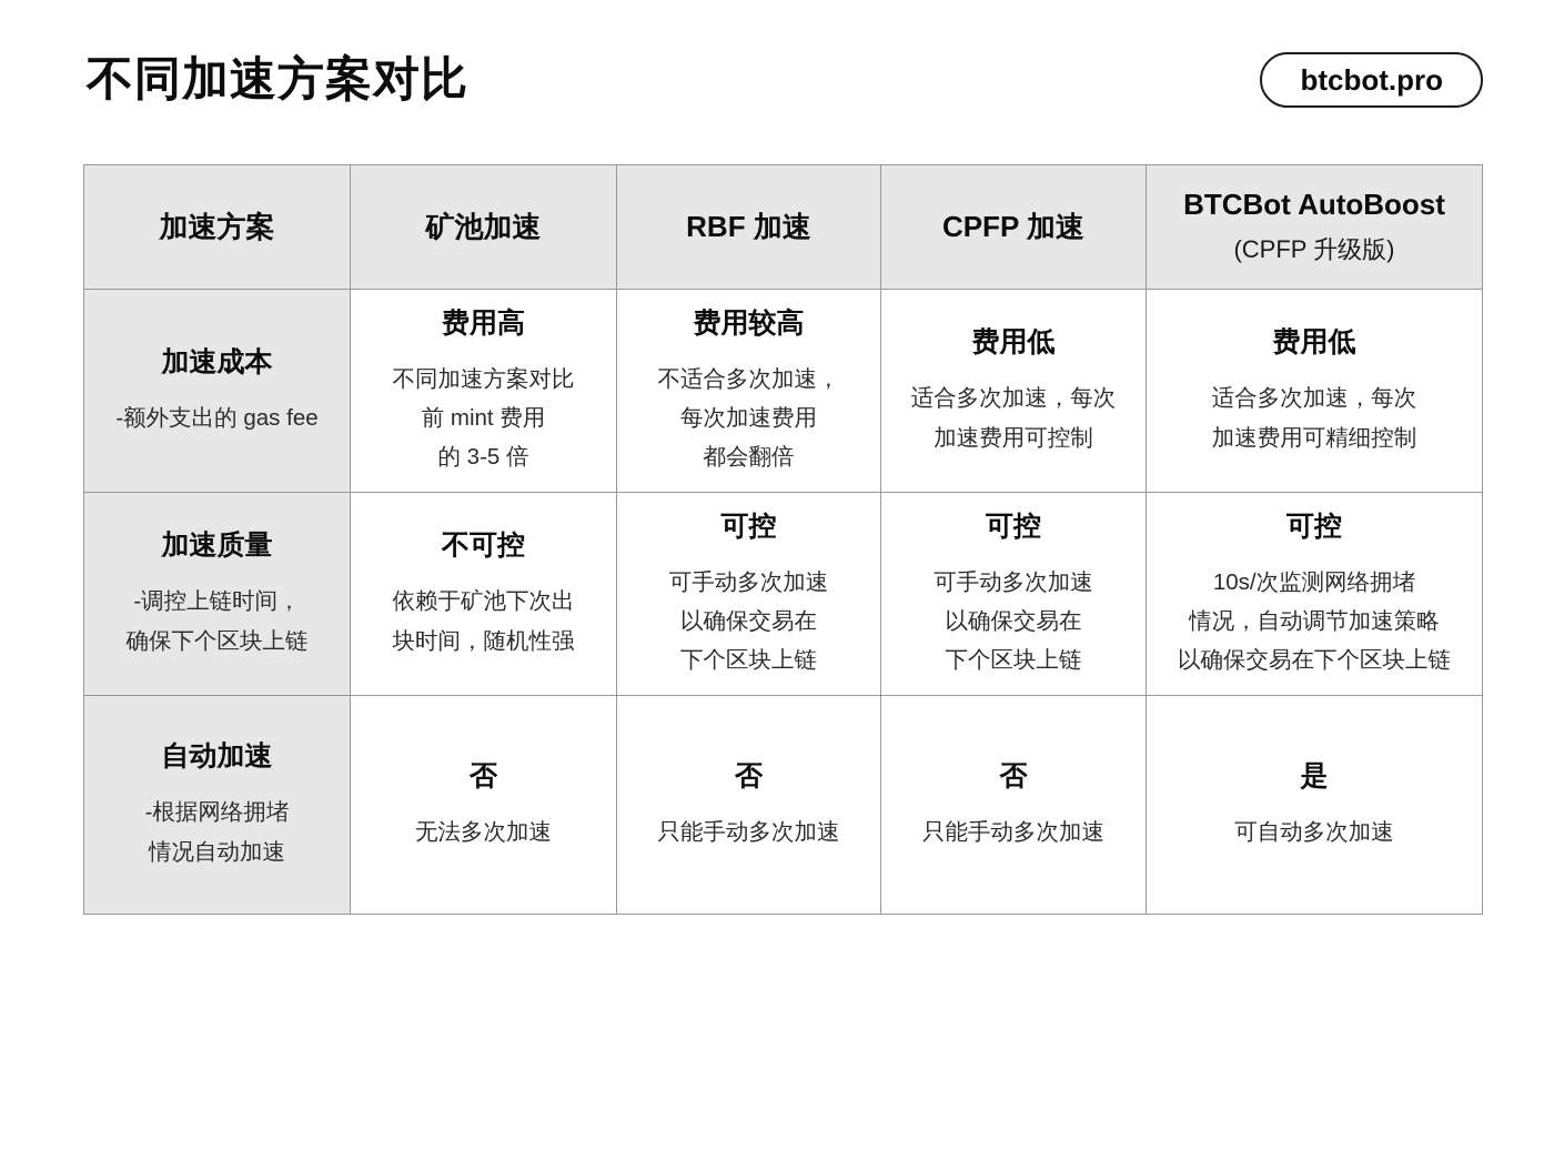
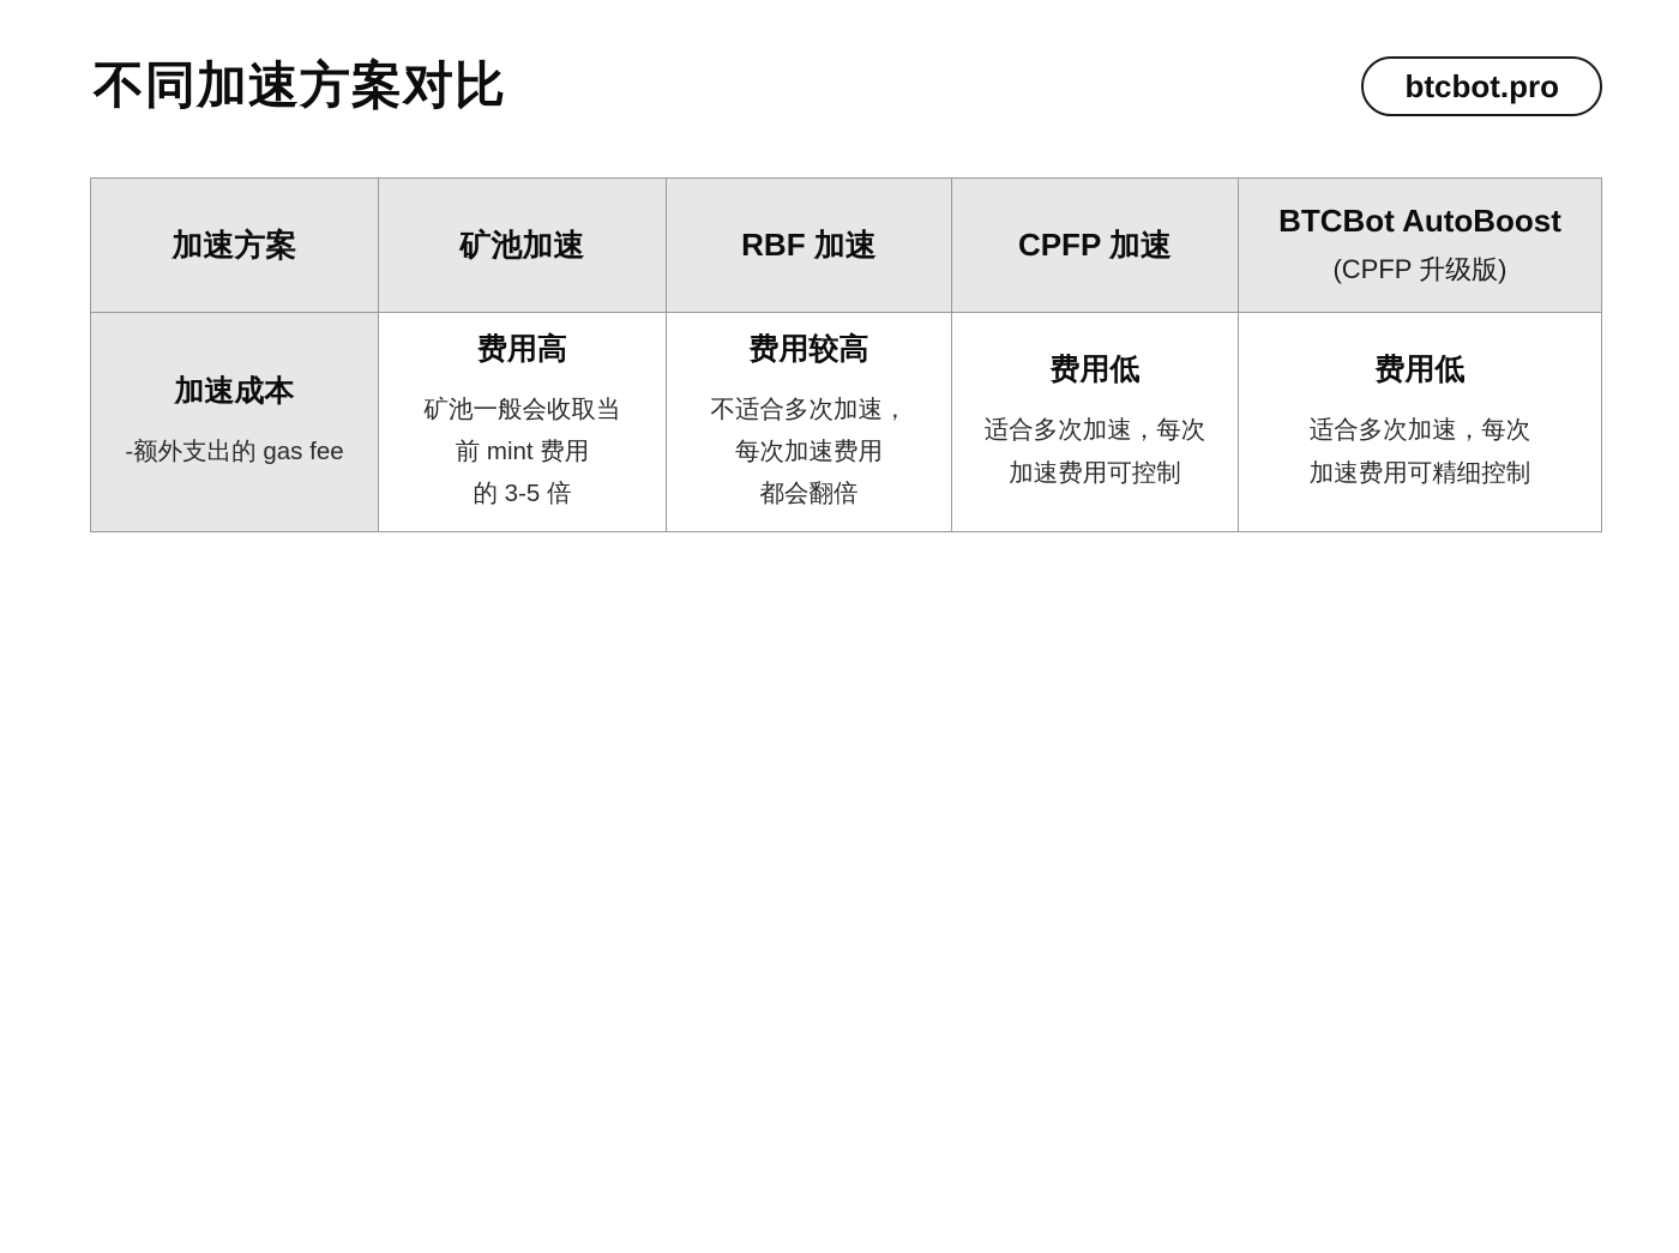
  不同加速方案对比
  btcbot.pro
  加速方案	矿池加速	RBF 加速	CPFP 加速	BTCBot AutoBoost (CPFP 升级版)
- 加速成本 -额外支出的 gas fee	费用高 不同加速方案对比 前 mint 费用 的 3-5 倍	费用较高 不适合多次加速， 每次加速费用 都会翻倍	费用低 适合多次加速，每次 加速费用可控制	费用低 适合多次加速，每次 加速费用可精细控制
+ 加速成本 -额外支出的 gas fee	费用高 矿池一般会收取当 前 mint 费用 的 3-5 倍	费用较高 不适合多次加速， 每次加速费用 都会翻倍	费用低 适合多次加速，每次 加速费用可控制	费用低 适合多次加速，每次 加速费用可精细控制
- 加速质量 -调控上链时间， 确保下个区块上链	不可控 依赖于矿池下次出 块时间，随机性强	可控 可手动多次加速 以确保交易在 下个区块上链	可控 可手动多次加速 以确保交易在 下个区块上链	可控 10s/次监测网络拥堵 情况，自动调节加速策略 以确保交易在下个区块上链
- 自动加速 -根据网络拥堵 情况自动加速	否 无法多次加速	否 只能手动多次加速	否 只能手动多次加速	是 可自动多次加速
